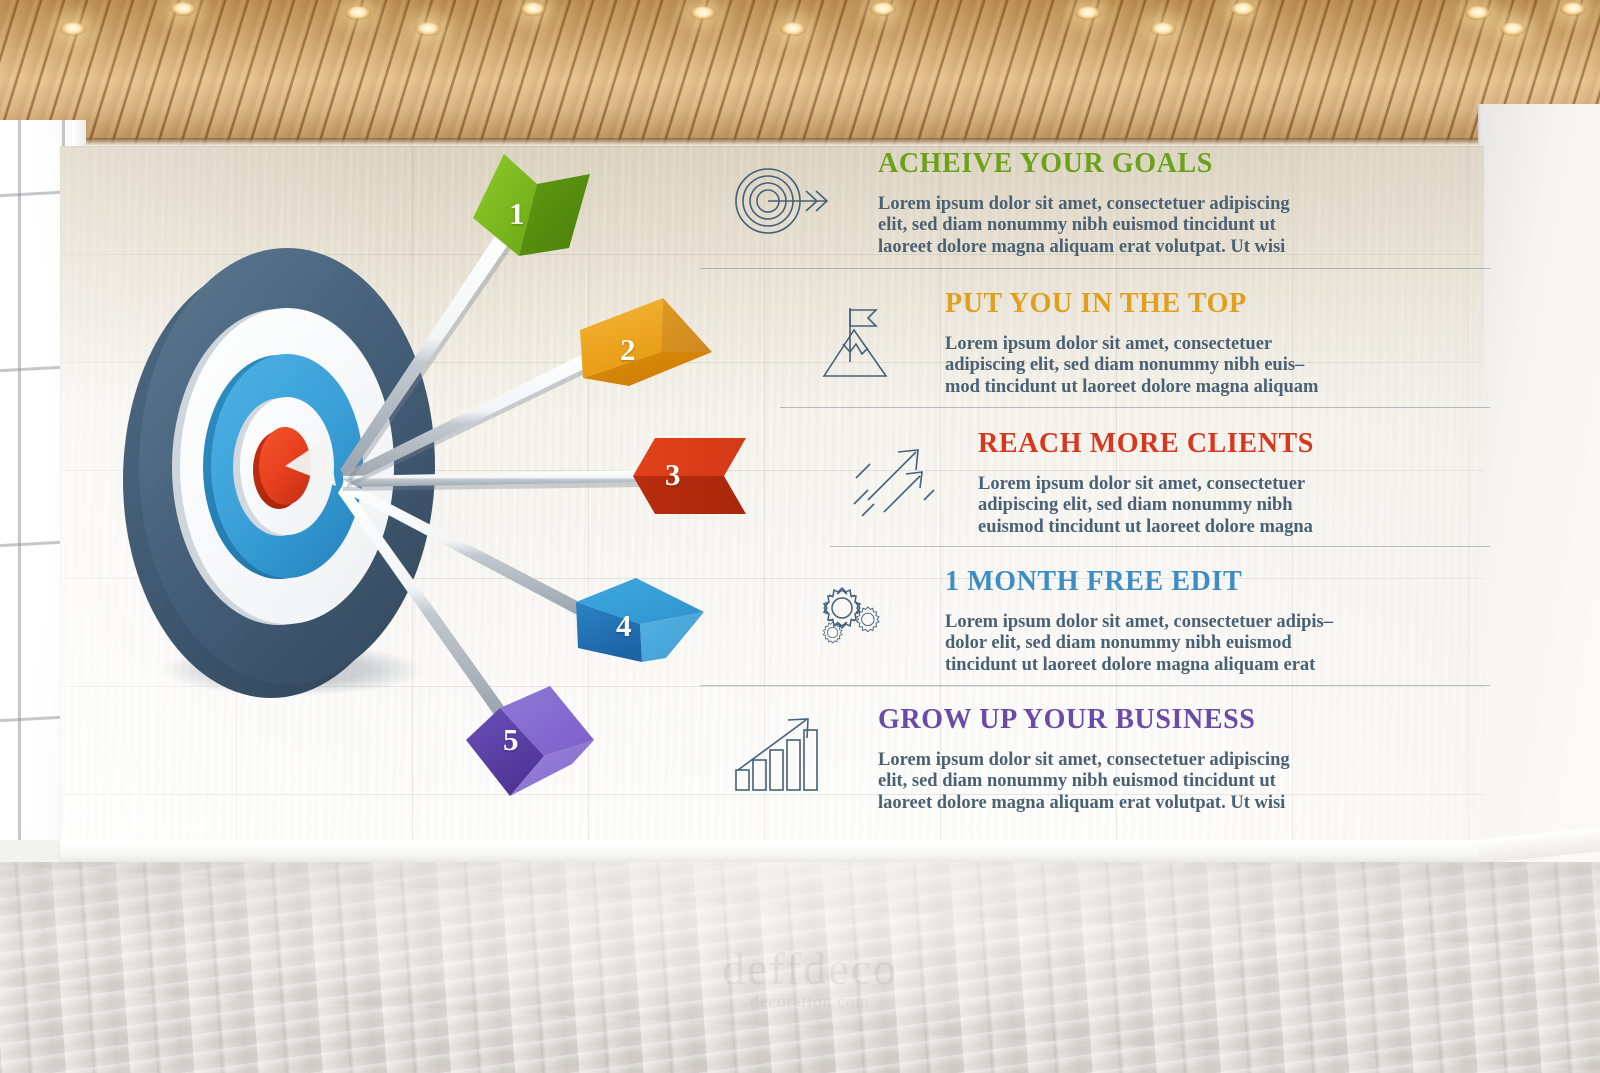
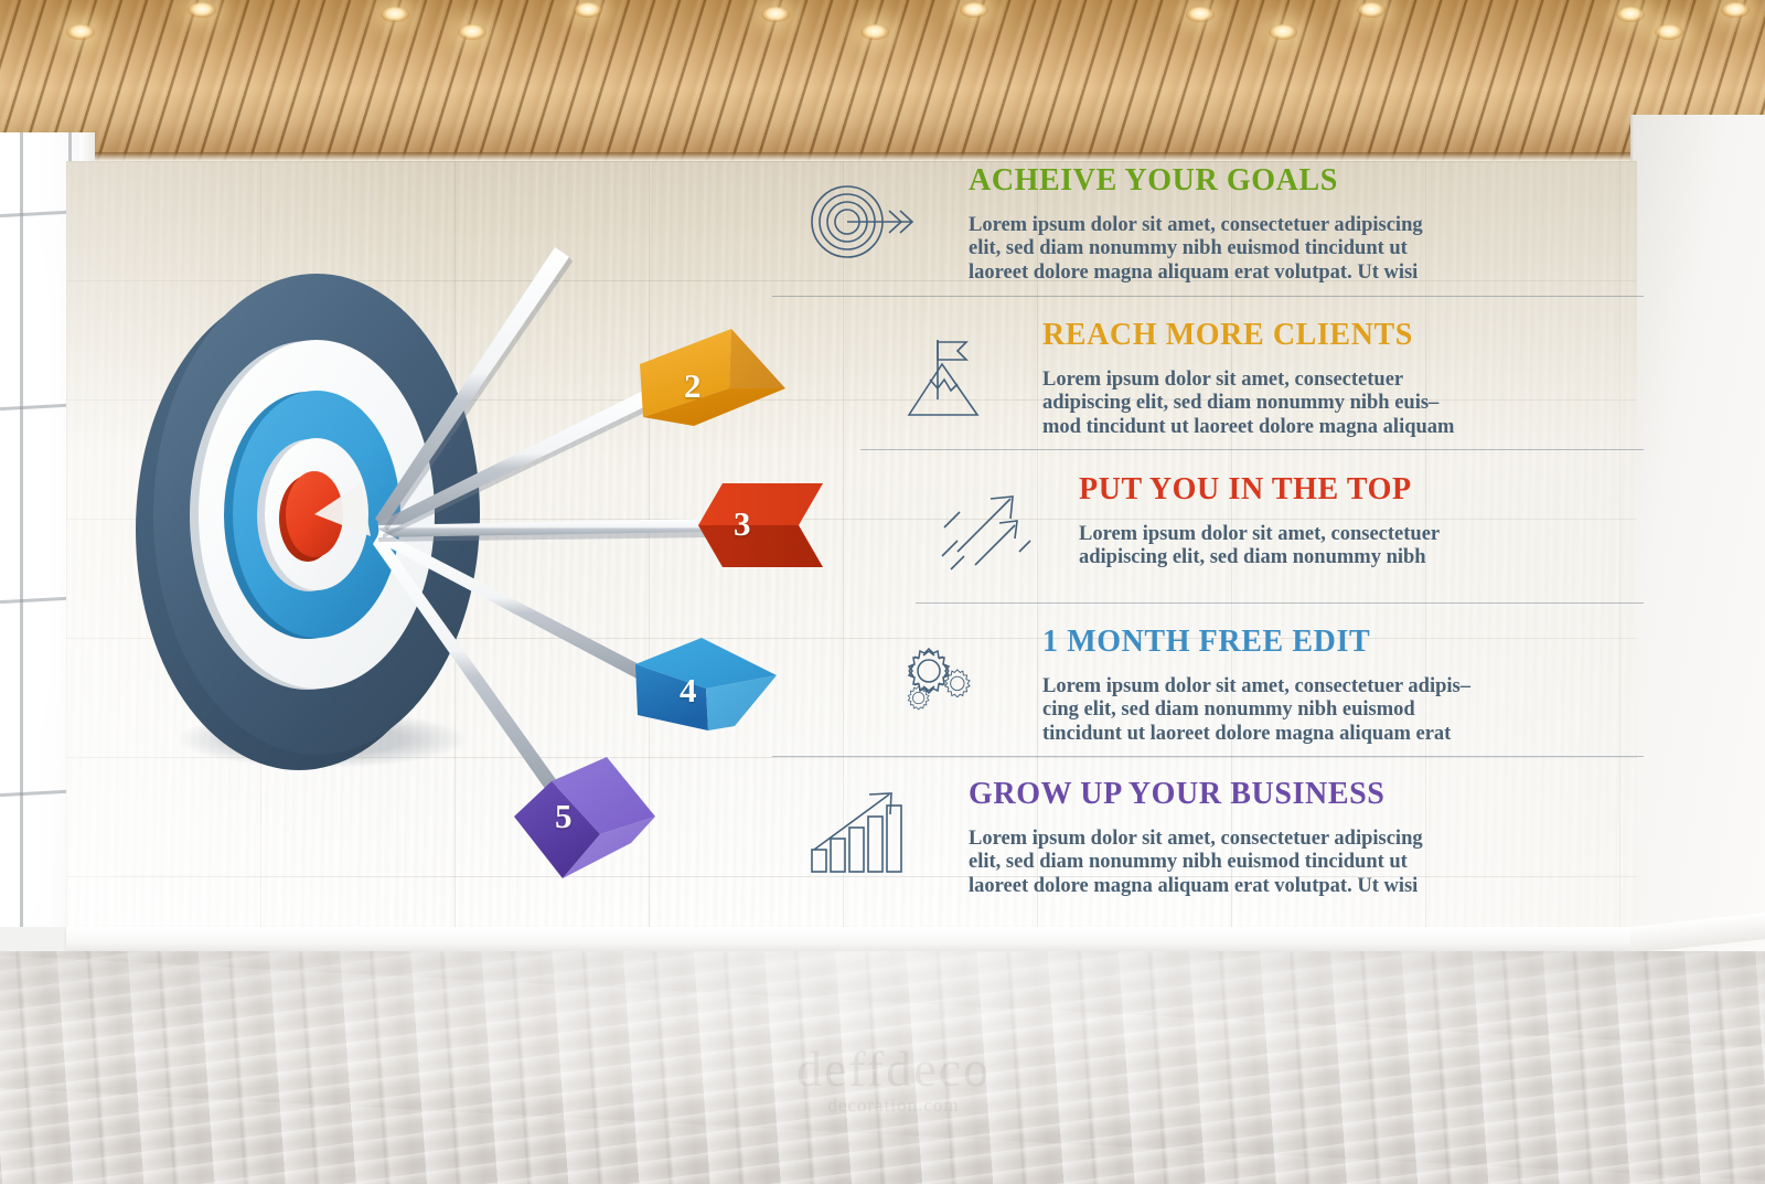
- 1
  2
  3
  4
  5
  ACHEIVE YOUR GOALS
  Lorem ipsum dolor sit amet, consectetuer adipiscing
  elit, sed diam nonummy nibh euismod tincidunt ut
  laoreet dolore magna aliquam erat volutpat. Ut wisi
- PUT YOU IN THE TOP
+ REACH MORE CLIENTS
  Lorem ipsum dolor sit amet, consectetuer
  adipiscing elit, sed diam nonummy nibh euis–
  mod tincidunt ut laoreet dolore magna aliquam
- REACH MORE CLIENTS
+ PUT YOU IN THE TOP
  Lorem ipsum dolor sit amet, consectetuer
  adipiscing elit, sed diam nonummy nibh
- euismod tincidunt ut laoreet dolore magna
  1 MONTH FREE EDIT
  Lorem ipsum dolor sit amet, consectetuer adipis–
- dolor elit, sed diam nonummy nibh euismod
+ cing elit, sed diam nonummy nibh euismod
  tincidunt ut laoreet dolore magna aliquam erat
  GROW UP YOUR BUSINESS
  Lorem ipsum dolor sit amet, consectetuer adipiscing
  elit, sed diam nonummy nibh euismod tincidunt ut
  laoreet dolore magna aliquam erat volutpat. Ut wisi
  deffdeco
  decoration.com
